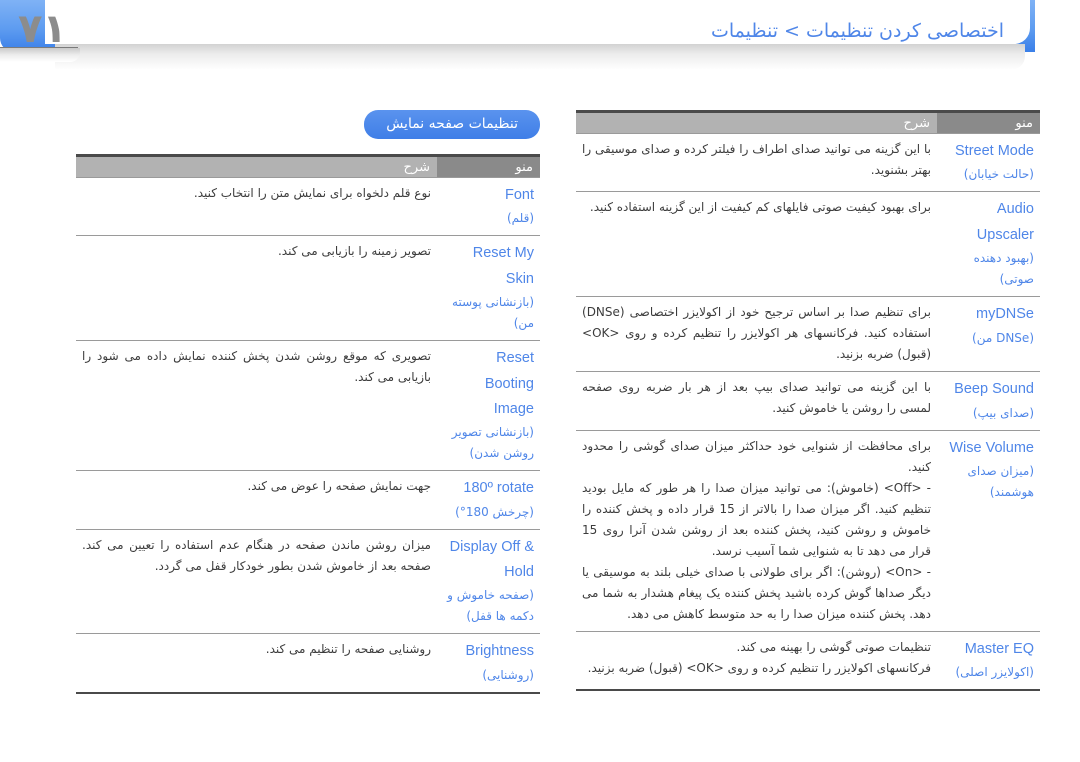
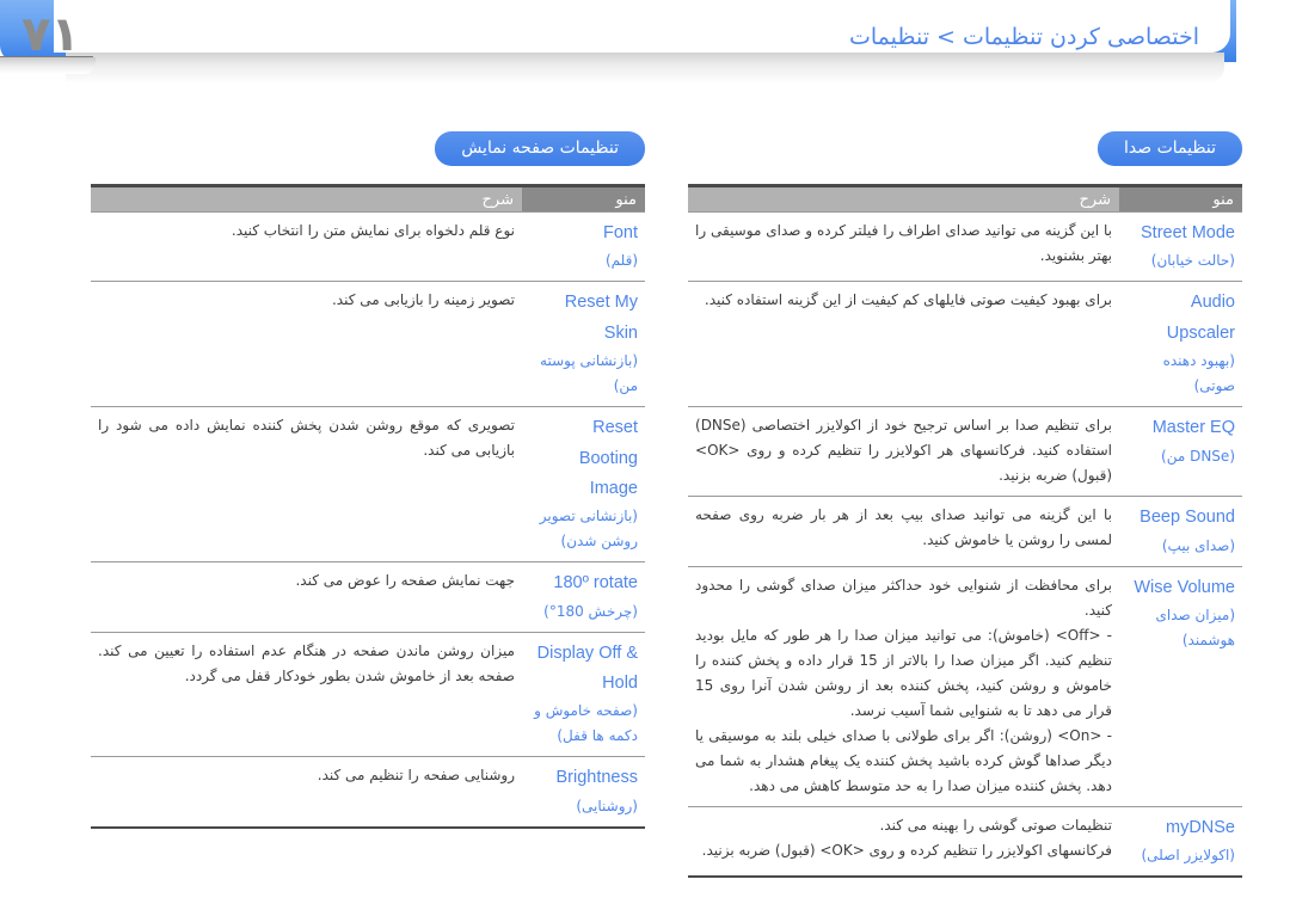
  ۷۱
  اختصاصی کردن تنظیمات > تنظیمات
+ تنظیمات صدا
  منو	شرح
  Street Mode(حالت خیابان)	با این گزینه می توانید صدای اطراف را فیلتر کرده و صدای موسیقی را بهتر بشنوید.
  Audio Upscaler(بهبود دهنده صوتی)	برای بهبود کیفیت صوتی فایلهای کم کیفیت از این گزینه استفاده کنید.
- myDNSe(DNSe من)	برای تنظیم صدا بر اساس ترجیح خود از اکولایزر اختصاصی (DNSe) استفاده کنید. فرکانسهای هر اکولایزر را تنظیم کرده و روی <OK> (قبول) ضربه بزنید.
+ Master EQ(DNSe من)	برای تنظیم صدا بر اساس ترجیح خود از اکولایزر اختصاصی (DNSe) استفاده کنید. فرکانسهای هر اکولایزر را تنظیم کرده و روی <OK> (قبول) ضربه بزنید.
  Beep Sound(صدای بیپ)	با این گزینه می توانید صدای بیپ بعد از هر بار ضربه روی صفحه لمسی را روشن یا خاموش کنید.
  Wise Volume(میزان صدای هوشمند)	برای محافظت از شنوایی خود حداکثر میزان صدای گوشی را محدود کنید.- <Off> (خاموش): می توانید میزان صدا را هر طور که مایل بودید تنظیم کنید. اگر میزان صدا را بالاتر از 15 قرار داده و پخش کننده را خاموش و روشن کنید، پخش کننده بعد از روشن شدن آنرا روی 15 قرار می دهد تا به شنوایی شما آسیب نرسد.- <On> (روشن): اگر برای طولانی با صدای خیلی بلند به موسیقی یا دیگر صداها گوش کرده باشید پخش کننده یک پیغام هشدار به شما می دهد. پخش کننده میزان صدا را به حد متوسط کاهش می دهد.
- Master EQ(اکولایزر اصلی)	تنظیمات صوتی گوشی را بهینه می کند.فرکانسهای اکولایزر را تنظیم کرده و روی <OK> (قبول) ضربه بزنید.
+ myDNSe(اکولایزر اصلی)	تنظیمات صوتی گوشی را بهینه می کند.فرکانسهای اکولایزر را تنظیم کرده و روی <OK> (قبول) ضربه بزنید.
  تنظیمات صفحه نمایش
  منو	شرح
  Font(قلم)	نوع قلم دلخواه برای نمایش متن را انتخاب کنید.
  Reset My Skin(بازنشانی پوسته من)	تصویر زمینه را بازیابی می کند.
  Reset Booting Image(بازنشانی تصویر روشن شدن)	تصویری که موقع روشن شدن پخش کننده نمایش داده می شود را بازیابی می کند.
  180º rotate(چرخش 180°)	جهت نمایش صفحه را عوض می کند.
  Display Off & Hold(صفحه خاموش و دکمه ها قفل)	میزان روشن ماندن صفحه در هنگام عدم استفاده را تعیین می کند. صفحه بعد از خاموش شدن بطور خودکار قفل می گردد.
  Brightness(روشنایی)	روشنایی صفحه را تنظیم می کند.
